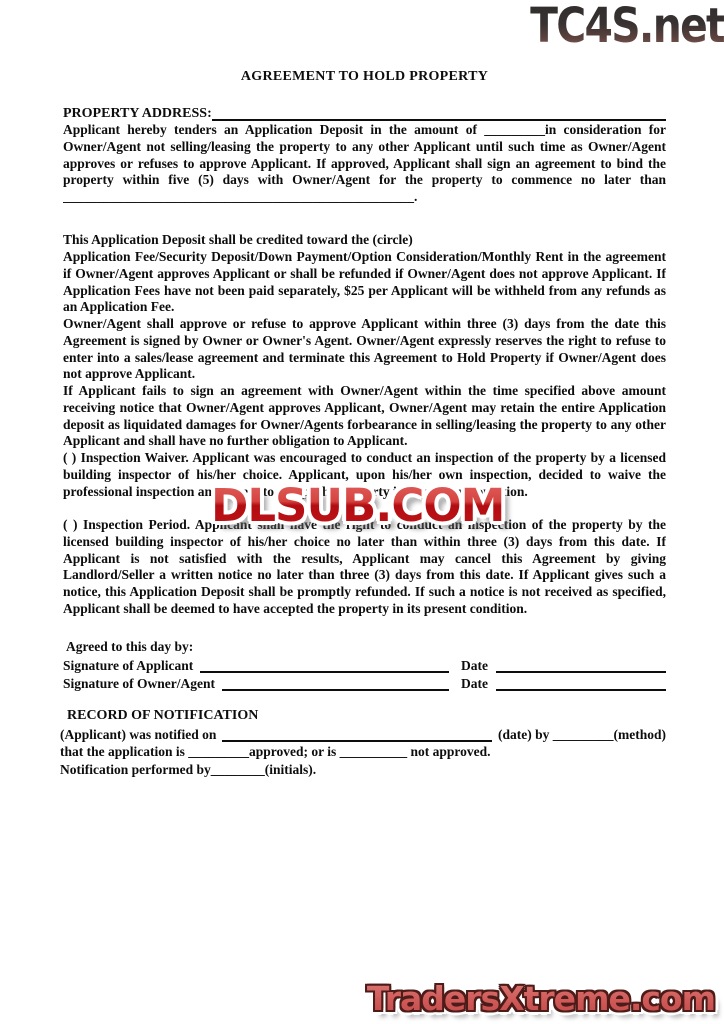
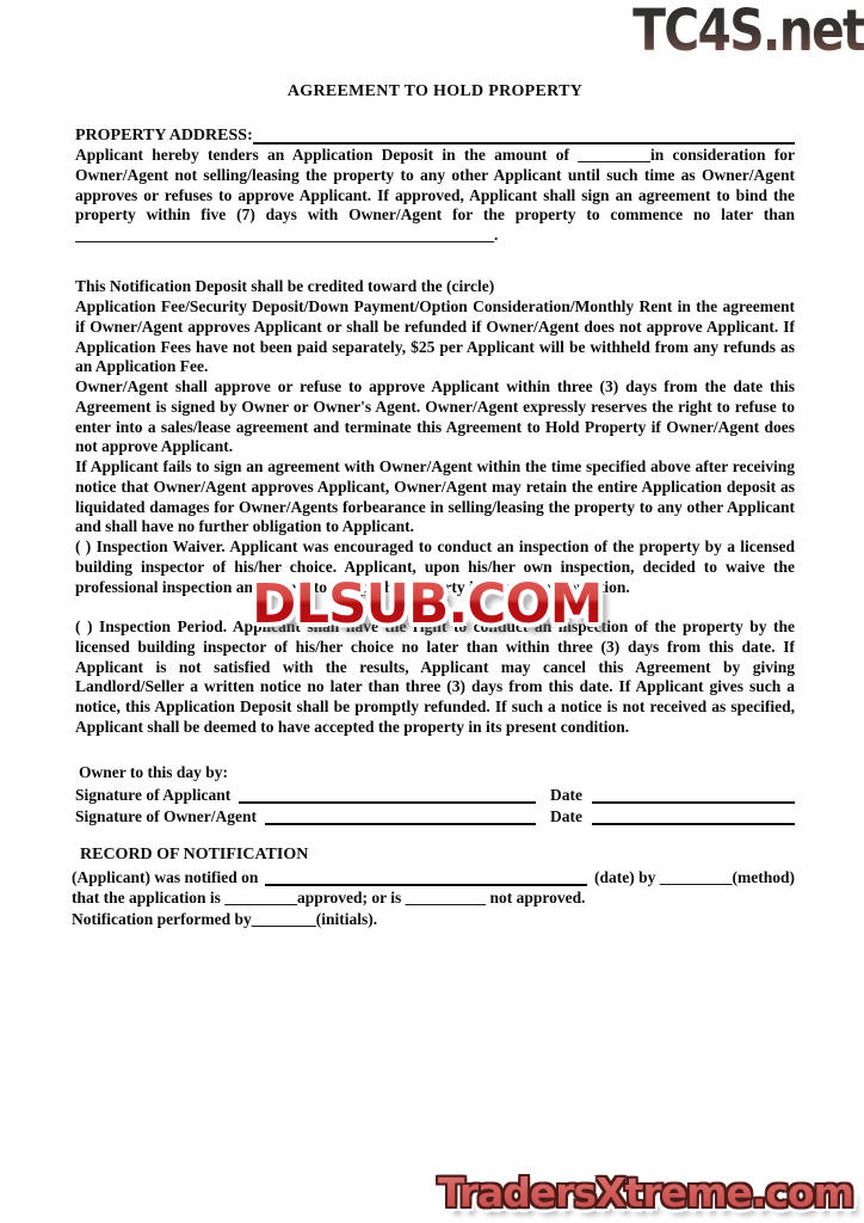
  TC4S.net
  AGREEMENT TO HOLD PROPERTY
  PROPERTY ADDRESS:
- Applicant hereby tenders an Application Deposit in the amount of _________in consideration for Owner/Agent not selling/leasing the property to any other Applicant until such time as Owner/Agent approves or refuses to approve Applicant. If approved, Applicant shall sign an agreement to bind the property within five (5) days with Owner/Agent for the property to commence no later than ____________________________________________________.
+ Applicant hereby tenders an Application Deposit in the amount of _________in consideration for Owner/Agent not selling/leasing the property to any other Applicant until such time as Owner/Agent approves or refuses to approve Applicant. If approved, Applicant shall sign an agreement to bind the property within five (7) days with Owner/Agent for the property to commence no later than ____________________________________________________.
- This Application Deposit shall be credited toward the (circle)
+ This Notification Deposit shall be credited toward the (circle)
  Application Fee/Security Deposit/Down Payment/Option Consideration/Monthly Rent in the agreement if Owner/Agent approves Applicant or shall be refunded if Owner/Agent does not approve Applicant. If Application Fees have not been paid separately, $25 per Applicant will be withheld from any refunds as an Application Fee.
  Owner/Agent shall approve or refuse to approve Applicant within three (3) days from the date this Agreement is signed by Owner or Owner's Agent. Owner/Agent expressly reserves the right to refuse to enter into a sales/lease agreement and terminate this Agreement to Hold Property if Owner/Agent does not approve Applicant.
- If Applicant fails to sign an agreement with Owner/Agent within the time specified above amount receiving notice that Owner/Agent approves Applicant, Owner/Agent may retain the entire Application deposit as liquidated damages for Owner/Agents forbearance in selling/leasing the property to any other Applicant and shall have no further obligation to Applicant.
+ If Applicant fails to sign an agreement with Owner/Agent within the time specified above after receiving notice that Owner/Agent approves Applicant, Owner/Agent may retain the entire Application deposit as liquidated damages for Owner/Agents forbearance in selling/leasing the property to any other Applicant and shall have no further obligation to Applicant.
  ( ) Inspection Waiver. Applicant was encouraged to conduct an inspection of the property by a licensed building inspector of his/her choice. Applicant, upon his/her own inspection, decided to waive the professional inspection antion.
  ( ) Inspection Period. Aption of the property by the licensed building inspector of his/her choice no later than within three (3) days from this date. If Applicant is not satisfied with the results, Applicant may cancel this Agreement by giving Landlord/Seller a written notice no later than three (3) days from this date. If Applicant gives such a notice, this Application Deposit shall be promptly refunded. If such a notice is not received as specified, Applicant shall be deemed to have accepted the property in its present condition.
- Agreed to this day by:
+ Owner to this day by:
  Signature of Applicant
  Date
  Signature of Owner/Agent
  Date
  RECORD OF NOTIFICATION
  (Applicant) was notified on
  (date) by _________(method)
  that the application is _________approved; or is __________ not approved.
  Notification performed by________(initials).
  DLSUB.COM
  TradersXtreme.com
